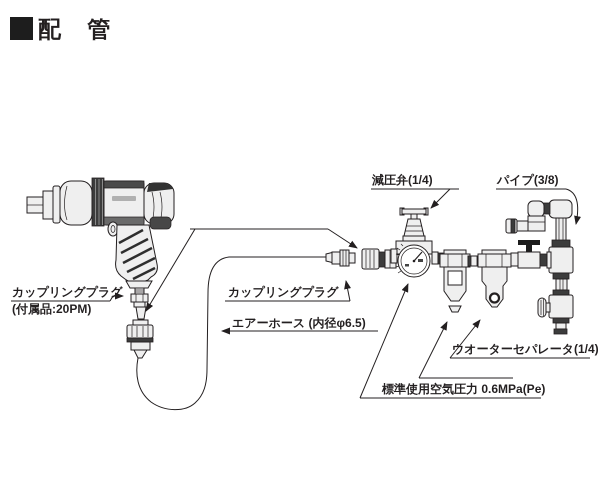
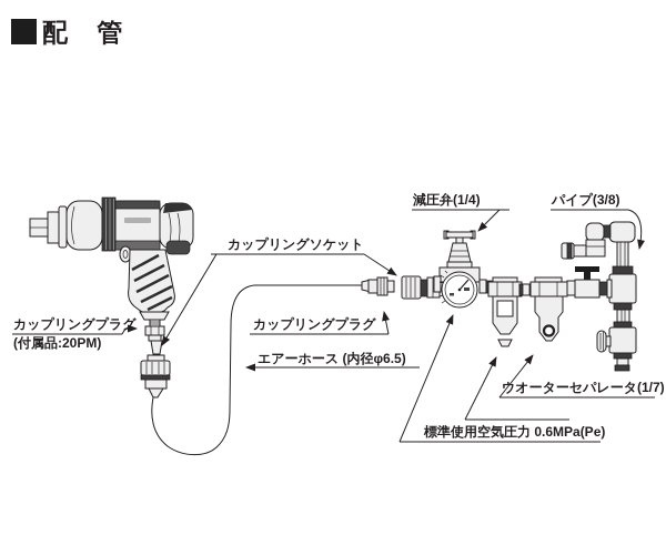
  配 管
  減圧弁(1/4)
  パイプ(3/8)
+ カップリングソケット
  カップリングプラグ
  (付属品:20PM)
  カップリングプラグ
  エアーホース (内径φ6.5)
- ウオーターセパレータ(1/4)
+ ウオーターセパレータ(1/7)
  標準使用空気圧力 0.6MPa(Pe)
